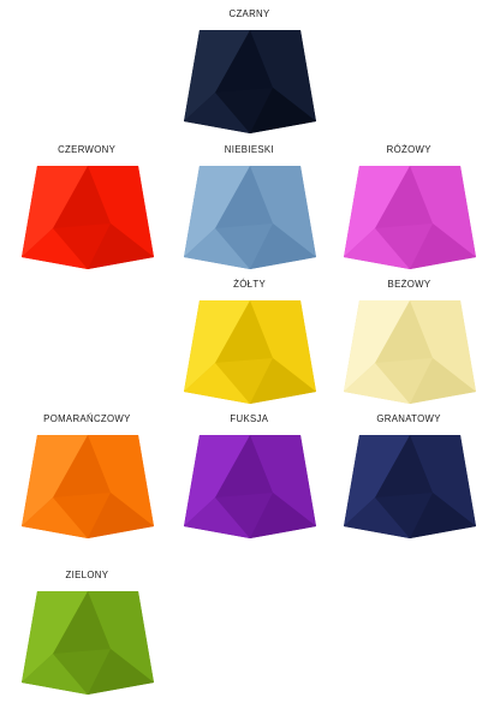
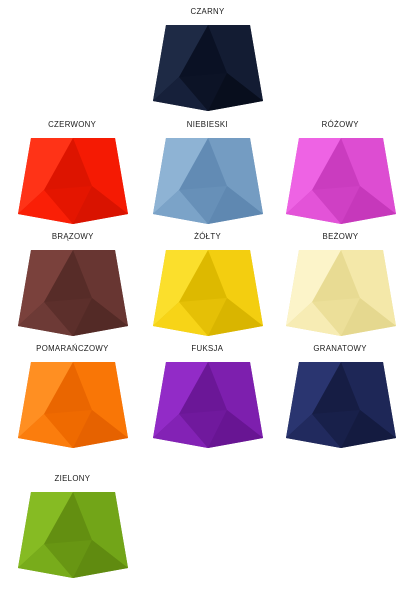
  CZARNY
  CZERWONY
  NIEBIESKI
  RÓŻOWY
+ BRĄZOWY
  ŻÓŁTY
  BEŻOWY
  POMARAŃCZOWY
  FUKSJA
  GRANATOWY
  ZIELONY
